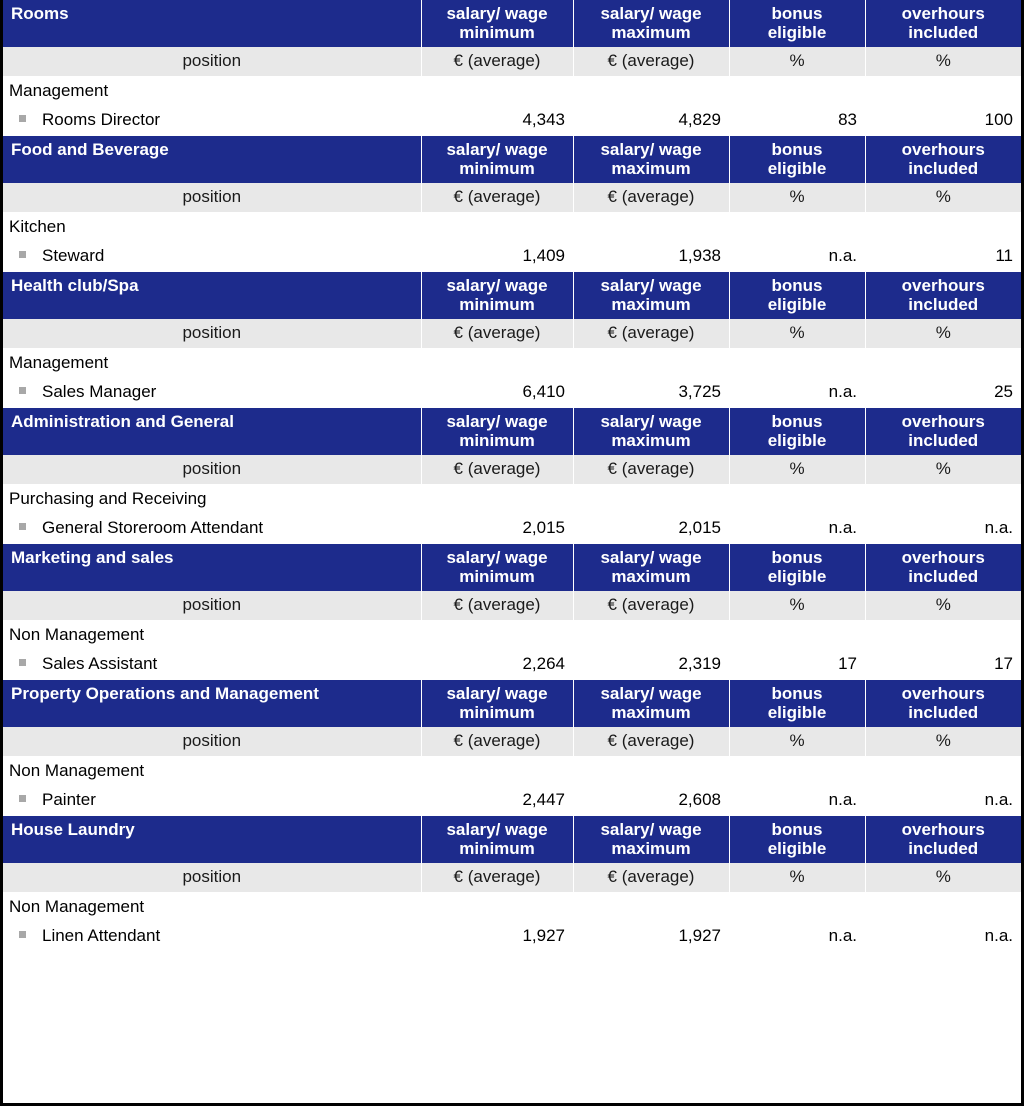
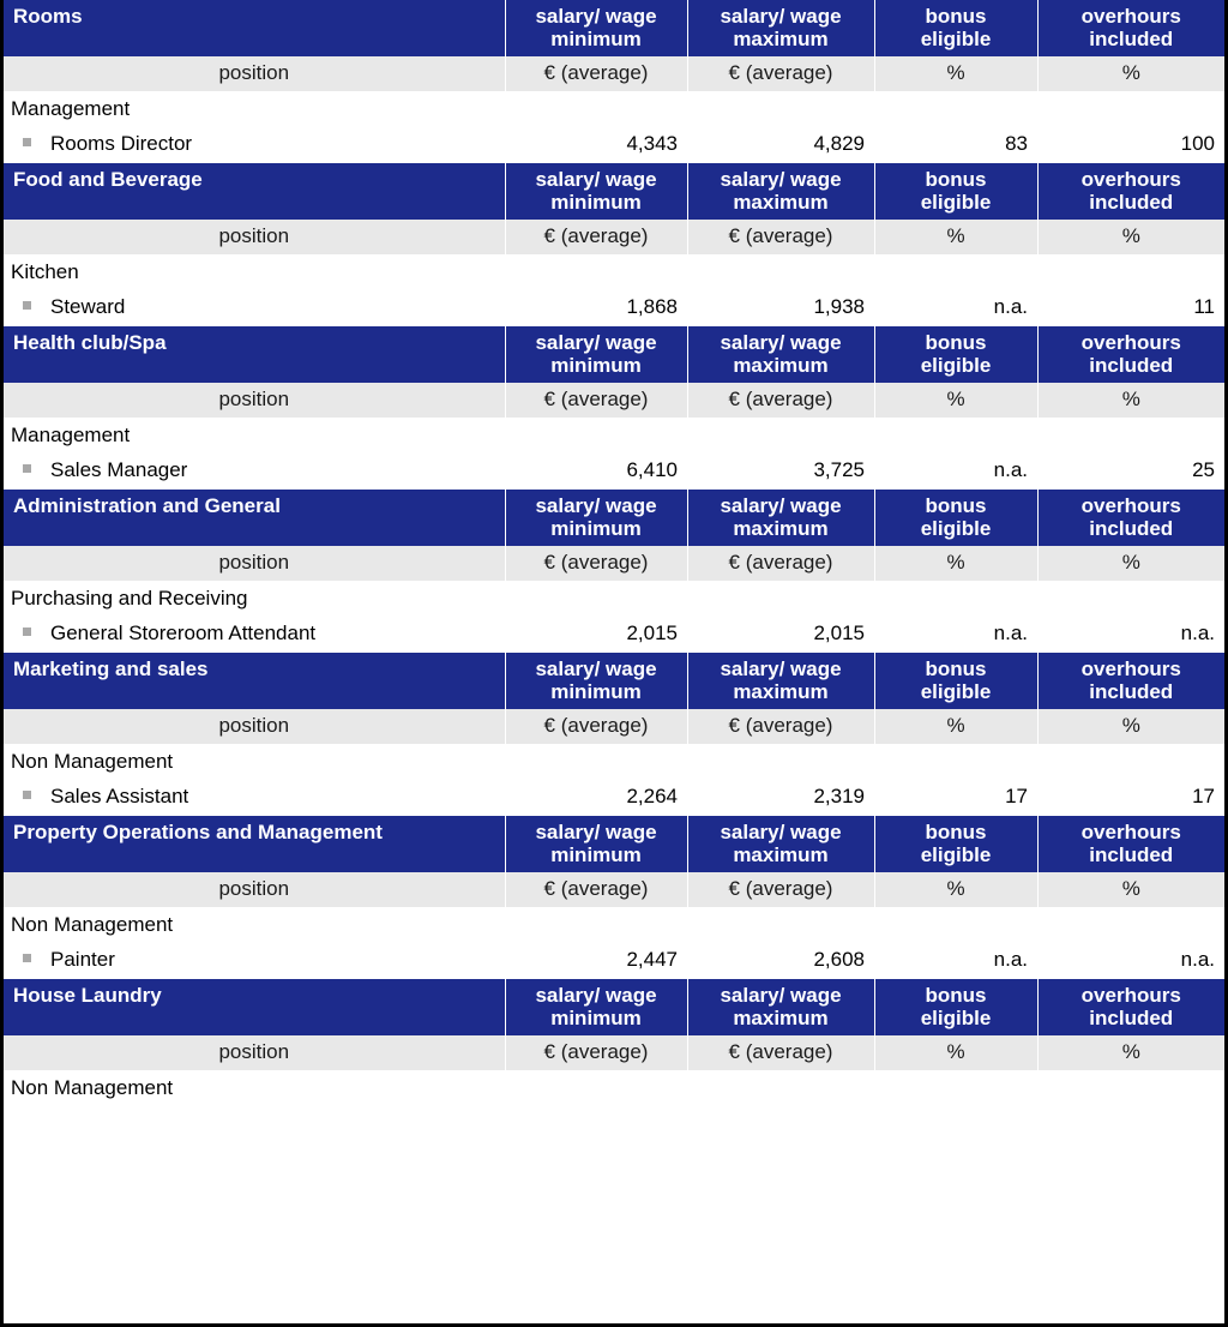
  Rooms	salary/ wage minimum	salary/ wage maximum	bonus eligible	overhours included
  position	€ (average)	€ (average)	%	%
  Management
  Rooms Director	4,343	4,829	83	100
  Food and Beverage	salary/ wage minimum	salary/ wage maximum	bonus eligible	overhours included
  position	€ (average)	€ (average)	%	%
  Kitchen
- Steward	1,409	1,938	n.a.	11
+ Steward	1,868	1,938	n.a.	11
  Health club/Spa	salary/ wage minimum	salary/ wage maximum	bonus eligible	overhours included
  position	€ (average)	€ (average)	%	%
  Management
  Sales Manager	6,410	3,725	n.a.	25
  Administration and General	salary/ wage minimum	salary/ wage maximum	bonus eligible	overhours included
  position	€ (average)	€ (average)	%	%
  Purchasing and Receiving
  General Storeroom Attendant	2,015	2,015	n.a.	n.a.
  Marketing and sales	salary/ wage minimum	salary/ wage maximum	bonus eligible	overhours included
  position	€ (average)	€ (average)	%	%
  Non Management
  Sales Assistant	2,264	2,319	17	17
  Property Operations and Management	salary/ wage minimum	salary/ wage maximum	bonus eligible	overhours included
  position	€ (average)	€ (average)	%	%
  Non Management
  Painter	2,447	2,608	n.a.	n.a.
  House Laundry	salary/ wage minimum	salary/ wage maximum	bonus eligible	overhours included
  position	€ (average)	€ (average)	%	%
  Non Management
- Linen Attendant	1,927	1,927	n.a.	n.a.
